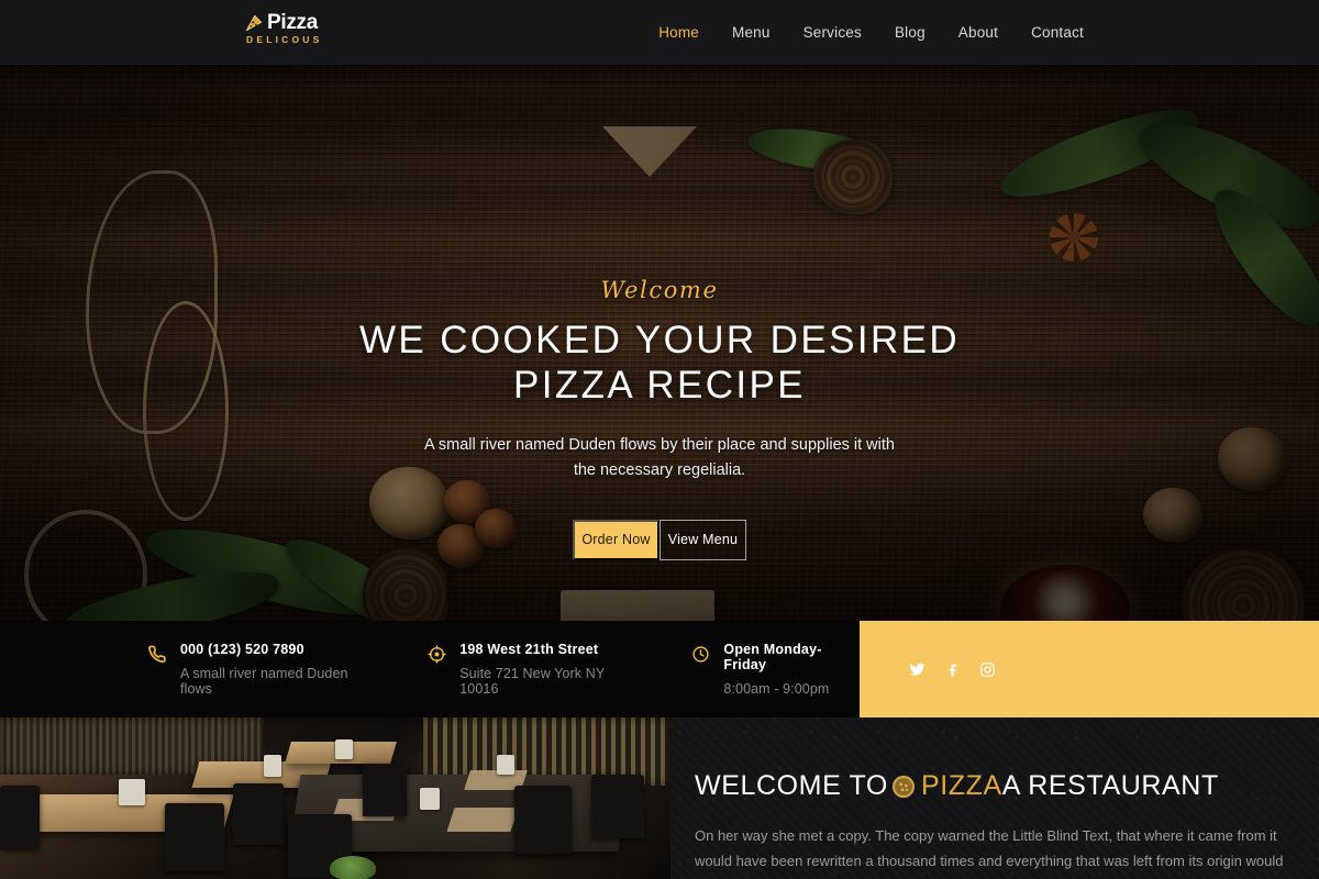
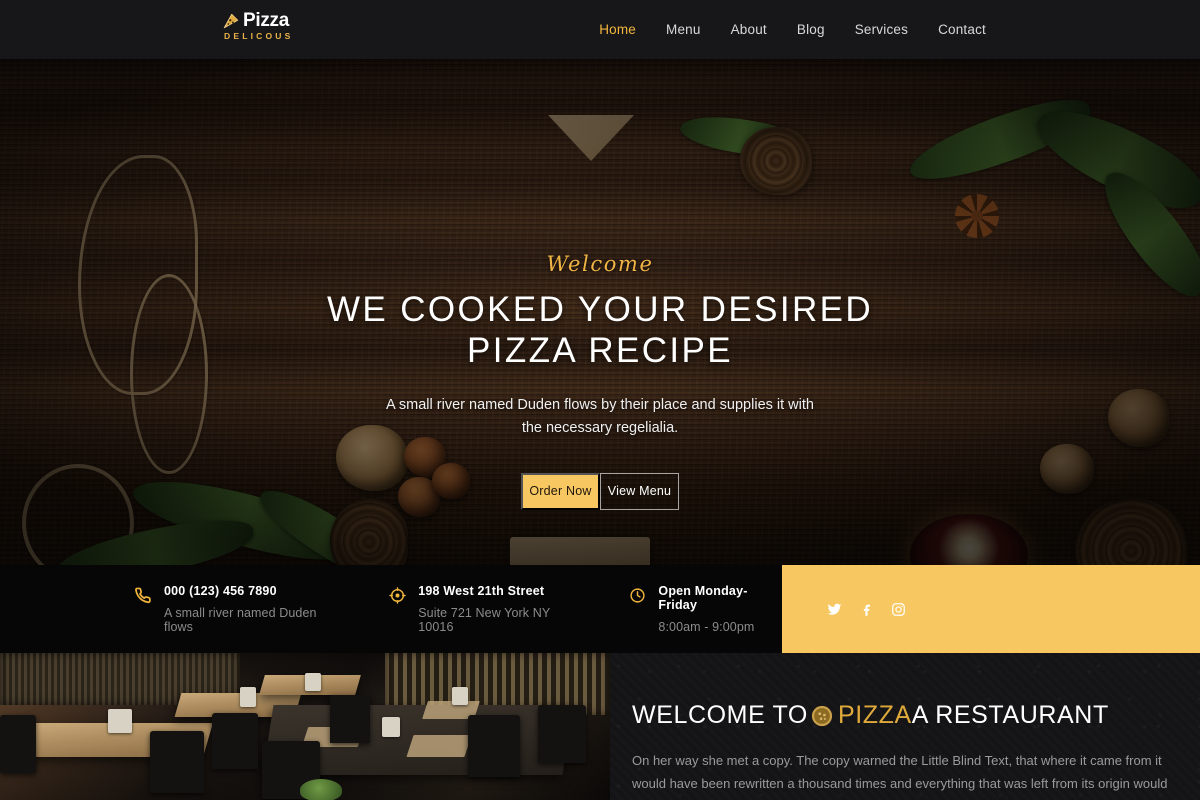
  Pizza
  DELICOUS
  Home
  Menu
- Services
+ About
  Blog
- About
+ Services
  Contact
  Welcome
  WE COOKED YOUR DESIRED
  PIZZA RECIPE
  A small river named Duden flows by their place and supplies it with the necessary regelialia.
  Order Now
  View Menu
- 000 (123) 520 7890
+ 000 (123) 456 7890
  A small river named Duden flows
  198 West 21th Street
  Suite 721 New York NY 10016
  Open Monday-Friday
  8:00am - 9:00pm
  WELCOME TO
  PIZZA
  A RESTAURANT
  On her way she met a copy. The copy warned the Little Blind Text, that where it came from it would have been rewritten a thousand times and everything that was left from its origin would
